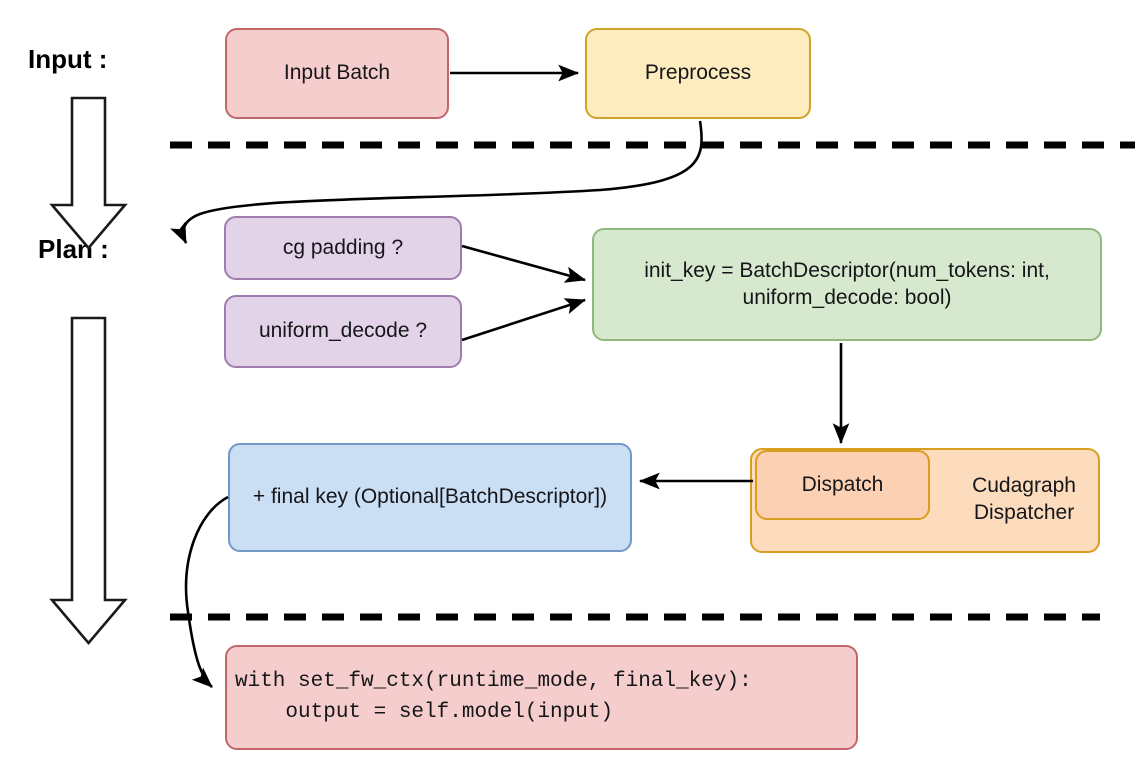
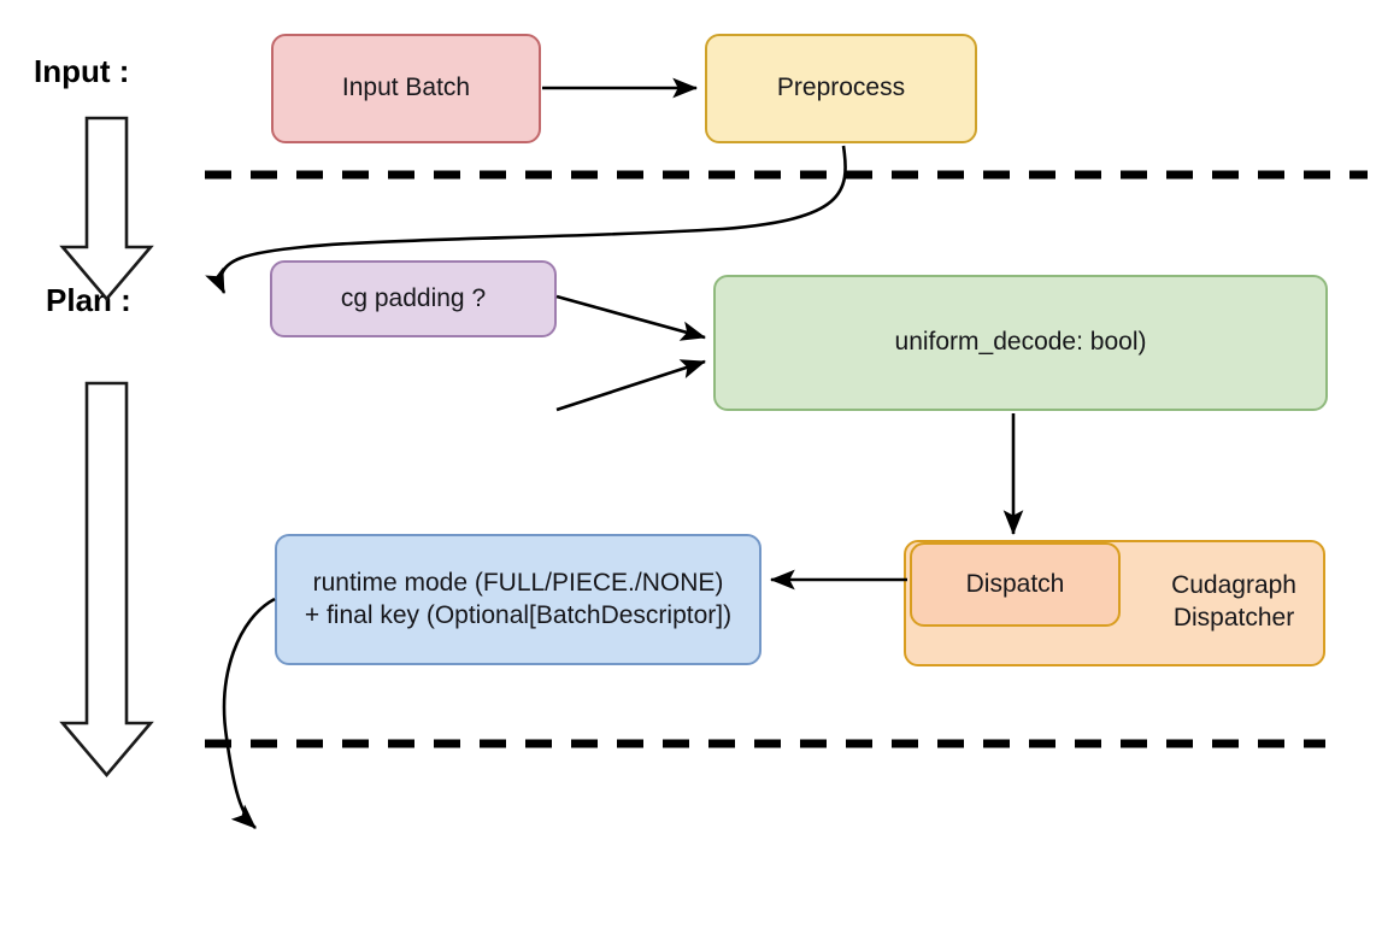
  Input :
  Plan :
  Input Batch
  Preprocess
  cg padding ?
- uniform_decode ?
- init_key = BatchDescriptor(num_tokens: int,
  uniform_decode: bool)
  Cudagraph
  Dispatcher
  Dispatch
+ runtime mode (FULL/PIECE./NONE)
  + final key (Optional[BatchDescriptor])
- with set_fw_ctx(runtime_mode, final_key):
- output = self.model(input)
